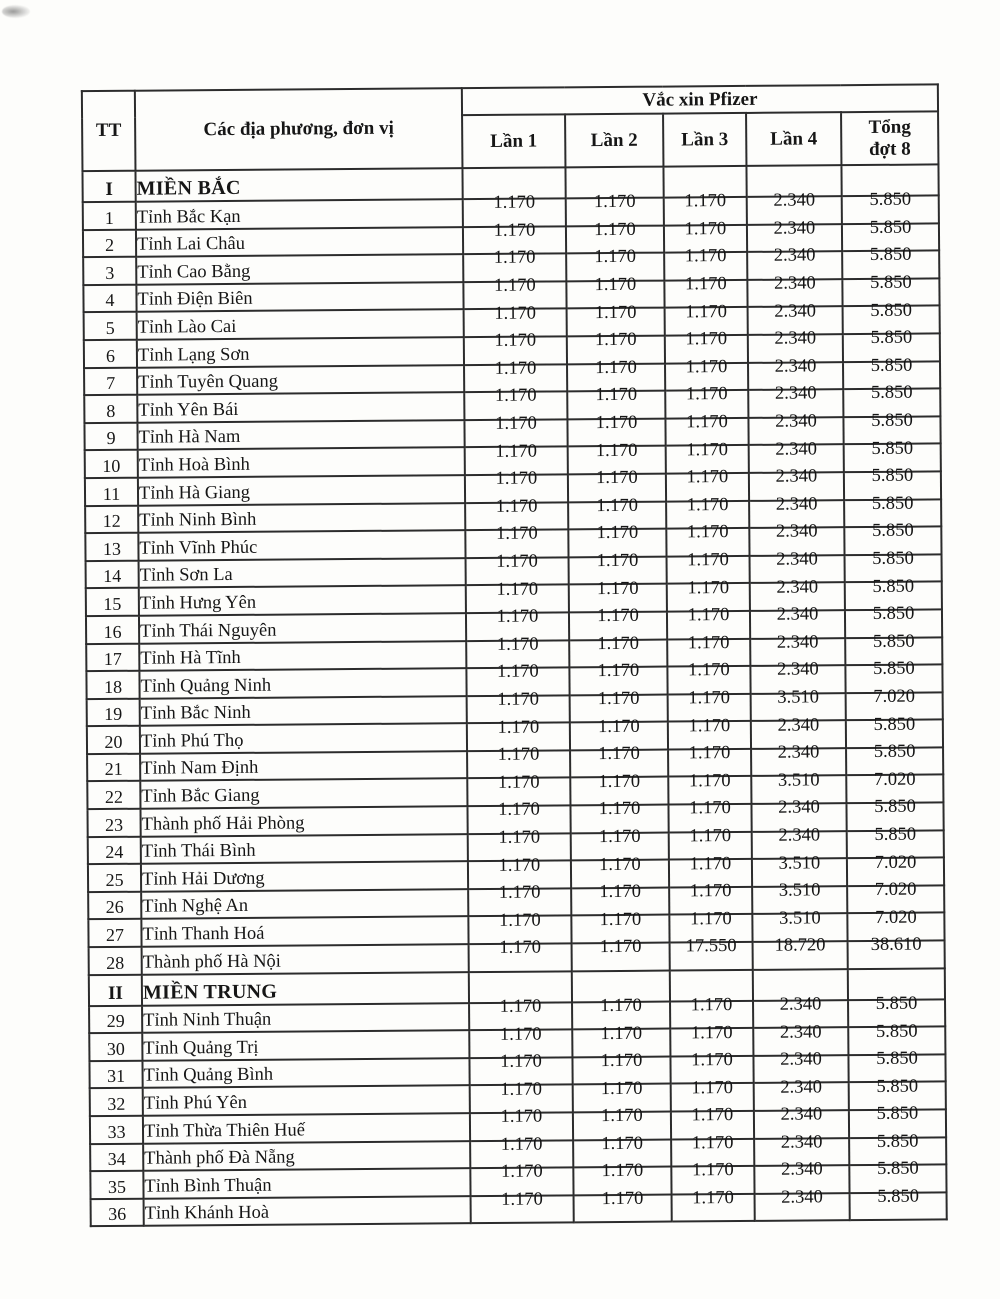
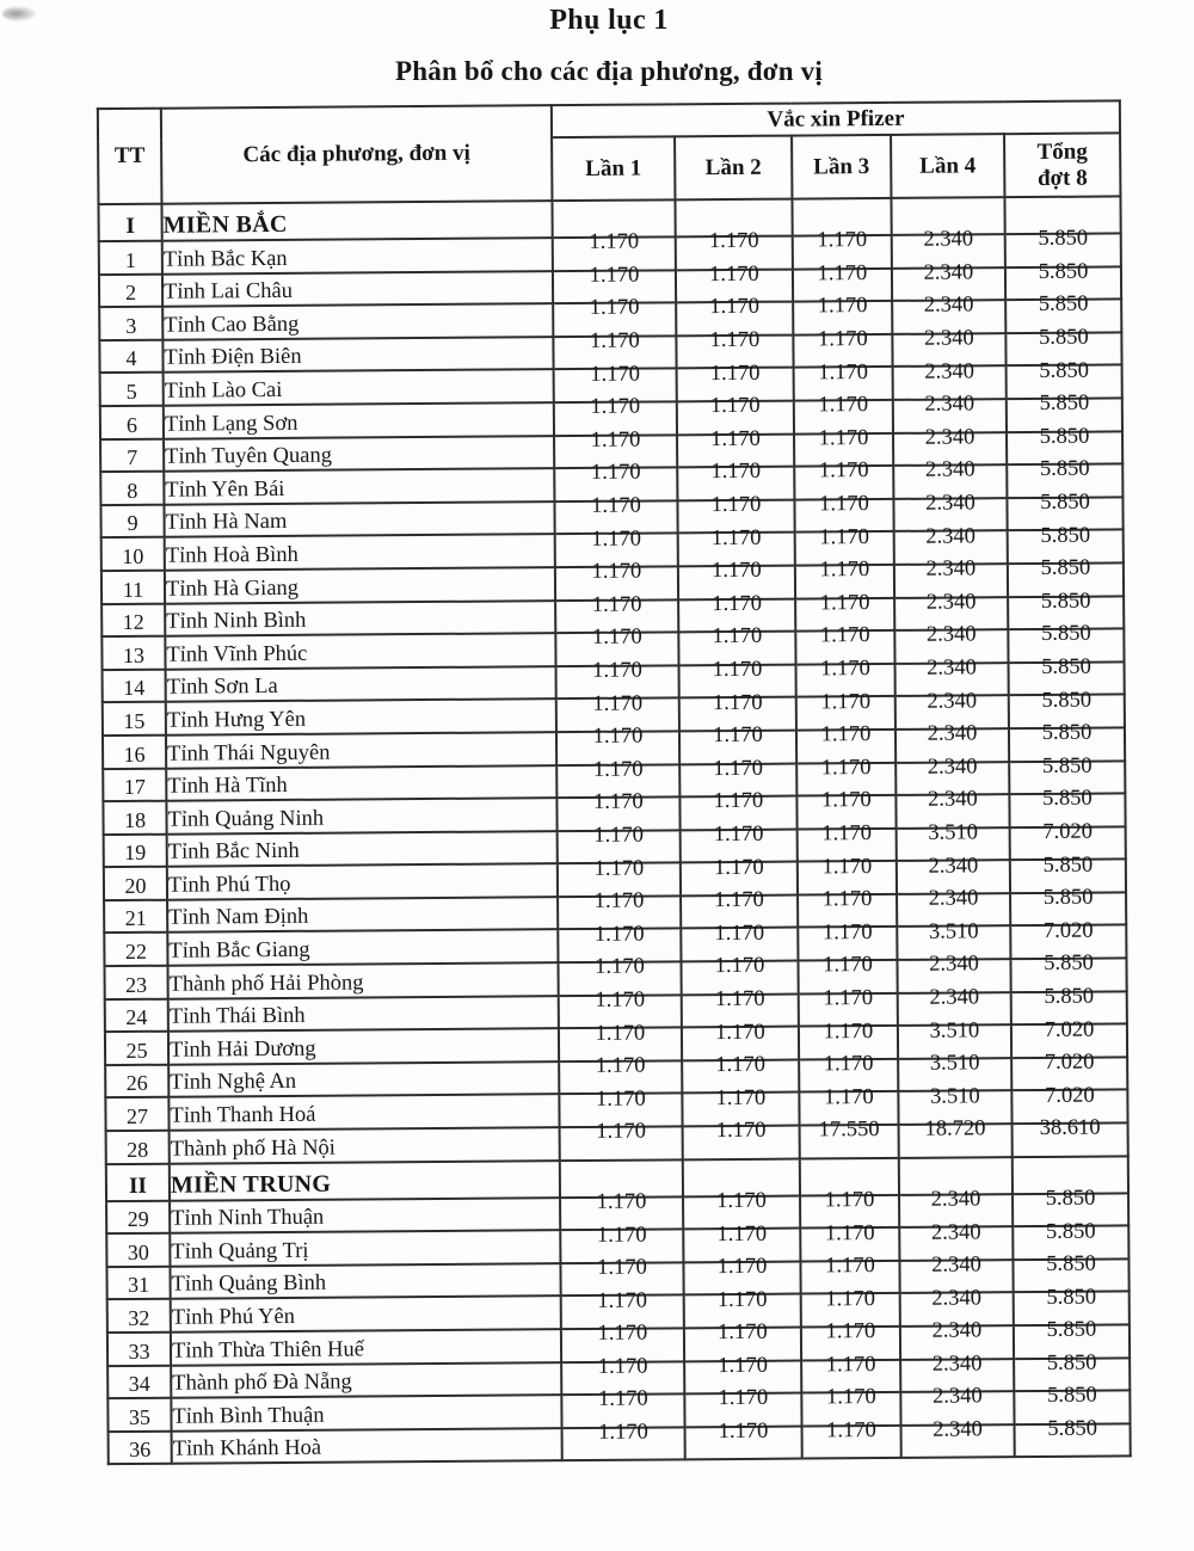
+ Phụ lục 1
+ Phân bổ cho các địa phương, đơn vị
  TT	Các địa phương, đơn vị	Vắc xin Pfizer
  Lần 1	Lần 2	Lần 3	Lần 4	Tổng đợt 8
  I	MIỀN BẮC
  1	Tỉnh Bắc Kạn	1.170	1.170	1.170	2.340	5.850
  2	Tỉnh Lai Châu	1.170	1.170	1.170	2.340	5.850
  3	Tỉnh Cao Bằng	1.170	1.170	1.170	2.340	5.850
  4	Tỉnh Điện Biên	1.170	1.170	1.170	2.340	5.850
  5	Tỉnh Lào Cai	1.170	1.170	1.170	2.340	5.850
  6	Tỉnh Lạng Sơn	1.170	1.170	1.170	2.340	5.850
  7	Tỉnh Tuyên Quang	1.170	1.170	1.170	2.340	5.850
  8	Tỉnh Yên Bái	1.170	1.170	1.170	2.340	5.850
  9	Tỉnh Hà Nam	1.170	1.170	1.170	2.340	5.850
  10	Tỉnh Hoà Bình	1.170	1.170	1.170	2.340	5.850
  11	Tỉnh Hà Giang	1.170	1.170	1.170	2.340	5.850
  12	Tỉnh Ninh Bình	1.170	1.170	1.170	2.340	5.850
  13	Tỉnh Vĩnh Phúc	1.170	1.170	1.170	2.340	5.850
  14	Tỉnh Sơn La	1.170	1.170	1.170	2.340	5.850
  15	Tỉnh Hưng Yên	1.170	1.170	1.170	2.340	5.850
  16	Tỉnh Thái Nguyên	1.170	1.170	1.170	2.340	5.850
  17	Tỉnh Hà Tĩnh	1.170	1.170	1.170	2.340	5.850
  18	Tỉnh Quảng Ninh	1.170	1.170	1.170	2.340	5.850
  19	Tỉnh Bắc Ninh	1.170	1.170	1.170	3.510	7.020
  20	Tỉnh Phú Thọ	1.170	1.170	1.170	2.340	5.850
  21	Tỉnh Nam Định	1.170	1.170	1.170	2.340	5.850
  22	Tỉnh Bắc Giang	1.170	1.170	1.170	3.510	7.020
  23	Thành phố Hải Phòng	1.170	1.170	1.170	2.340	5.850
  24	Tỉnh Thái Bình	1.170	1.170	1.170	2.340	5.850
  25	Tỉnh Hải Dương	1.170	1.170	1.170	3.510	7.020
  26	Tỉnh Nghệ An	1.170	1.170	1.170	3.510	7.020
  27	Tỉnh Thanh Hoá	1.170	1.170	1.170	3.510	7.020
  28	Thành phố Hà Nội	1.170	1.170	17.550	18.720	38.610
  II	MIỀN TRUNG
  29	Tỉnh Ninh Thuận	1.170	1.170	1.170	2.340	5.850
  30	Tỉnh Quảng Trị	1.170	1.170	1.170	2.340	5.850
  31	Tỉnh Quảng Bình	1.170	1.170	1.170	2.340	5.850
  32	Tỉnh Phú Yên	1.170	1.170	1.170	2.340	5.850
  33	Tỉnh Thừa Thiên Huế	1.170	1.170	1.170	2.340	5.850
  34	Thành phố Đà Nẵng	1.170	1.170	1.170	2.340	5.850
  35	Tỉnh Bình Thuận	1.170	1.170	1.170	2.340	5.850
  36	Tỉnh Khánh Hoà	1.170	1.170	1.170	2.340	5.850
